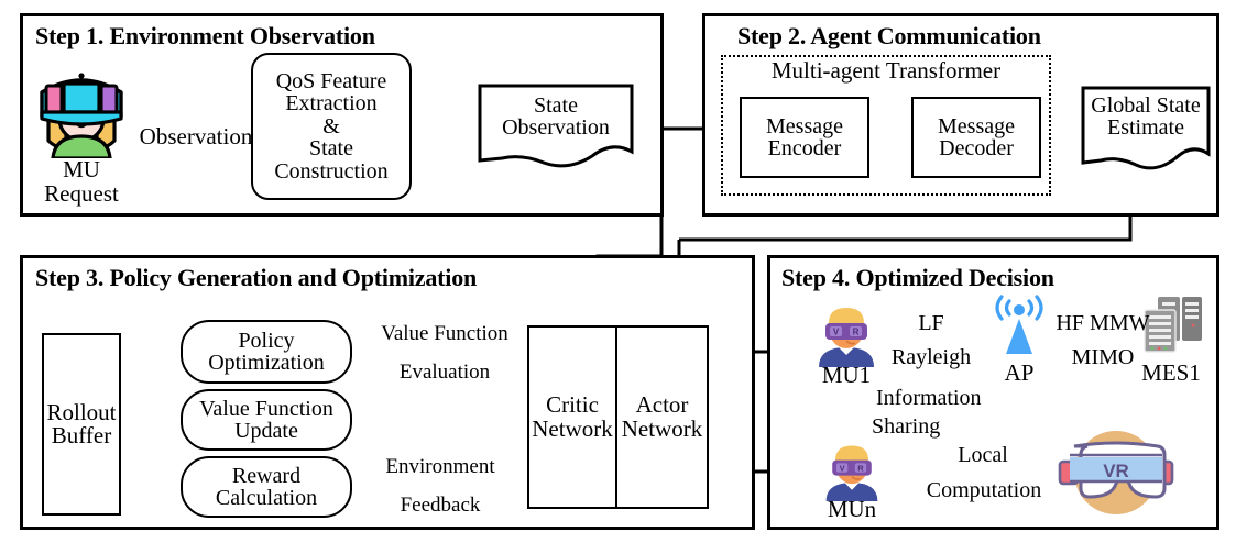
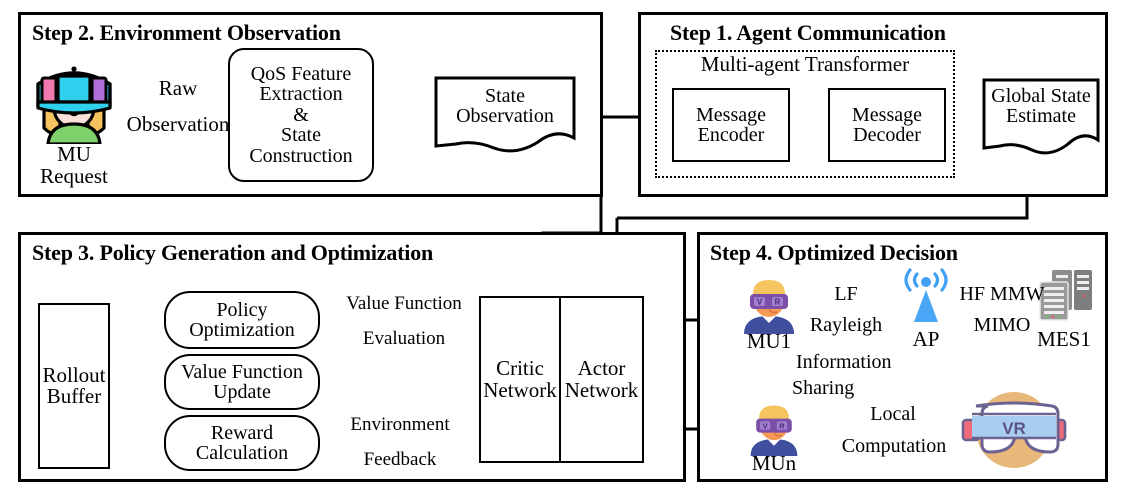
- Step 1. Environment Observation
+ Step 2. Environment Observation
  MU
  Request
+ Raw
  Observation
  QoS Feature
  Extraction
  &
  State
  Construction
  State
  Observation
- Step 2. Agent Communication
+ Step 1. Agent Communication
  Multi-agent Transformer
  Message
  Encoder
  Message
  Decoder
  Global State
  Estimate
  Step 3. Policy Generation and Optimization
  Rollout
  Buffer
  Policy
  Optimization
  Value Function
  Update
  Reward
  Calculation
  Value Function
  Evaluation
  Environment
  Feedback
  Critic
  Network
  Actor
  Network
  Step 4. Optimized Decision
  V
  R
  MU1
  AP
  MES1
  LF
  Rayleigh
  HF MMW
  MIMO
  V
  R
  MUn
  Information
  Sharing
  Local
  Computation
  VR
